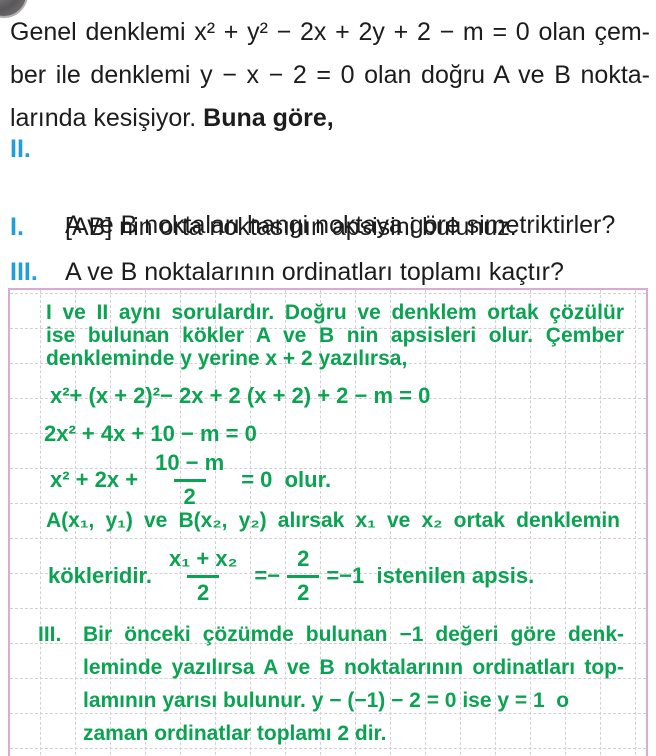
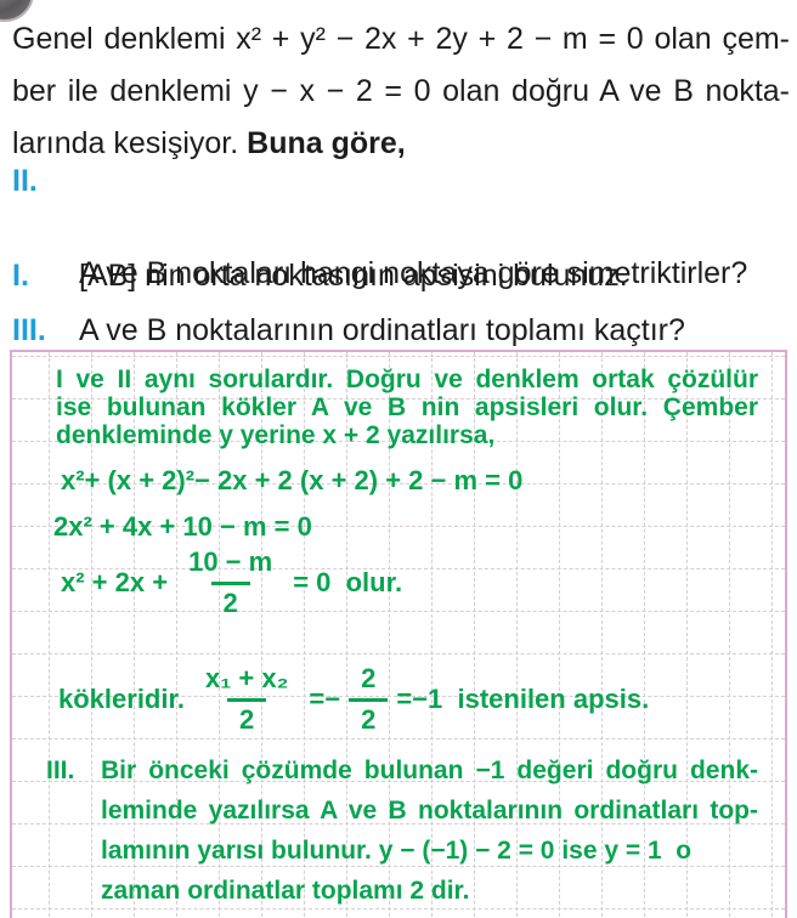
  Genel denklemi x² + y² − 2x + 2y + 2 − m = 0 olan çem-
  ber ile denklemi y − x − 2 = 0 olan doğru A ve B nokta-
  larında kesişiyor. Buna göre,
  II.
  A ve B noktaları hangi noktaya göre simetriktirler?
  I.
  [AB] nin orta noktasının apsisini bulunuz.
  III.
  A ve B noktalarının ordinatları toplamı kaçtır?
  I ve II aynı sorulardır. Doğru ve denklem ortak çözülür
  ise bulunan kökler A ve B nin apsisleri olur. Çember
  denkleminde y yerine x + 2 yazılırsa,
  x²+ (x + 2)²− 2x + 2 (x + 2) + 2 − m = 0
  2x² + 4x + 10 − m = 0
  x² + 2x +
  10 − m
  2
  = 0 olur.
- A(x₁, y₁) ve B(x₂, y₂) alırsak x₁ ve x₂ ortak denklemin
  kökleridir.
  x₁ + x₂
  2
  =−
  2
  2
  =−1 istenilen apsis.
  III.
- Bir önceki çözümde bulunan −1 değeri göre denk-
+ Bir önceki çözümde bulunan −1 değeri doğru denk-
  leminde yazılırsa A ve B noktalarının ordinatları top-
  lamının yarısı bulunur. y − (−1) − 2 = 0 ise y = 1 o
  zaman ordinatlar toplamı 2 dir.
